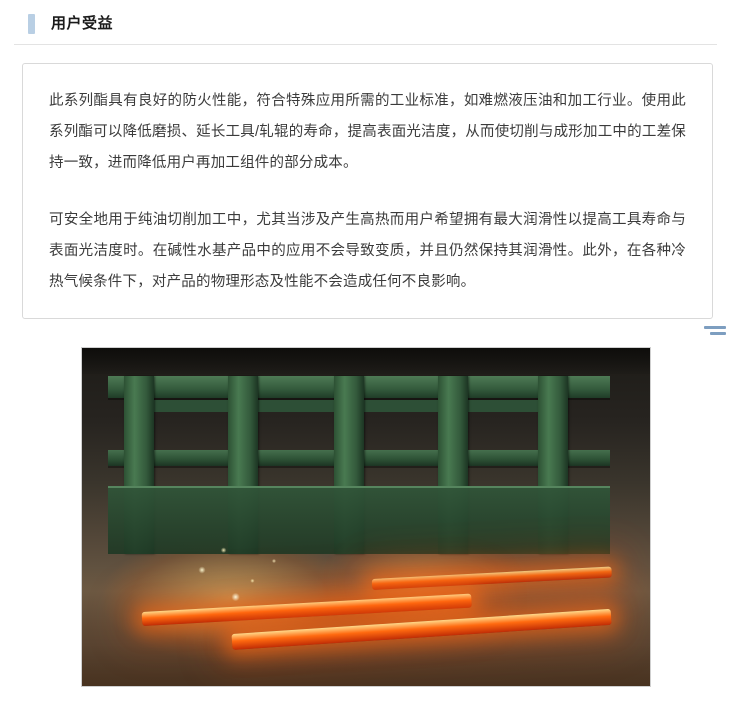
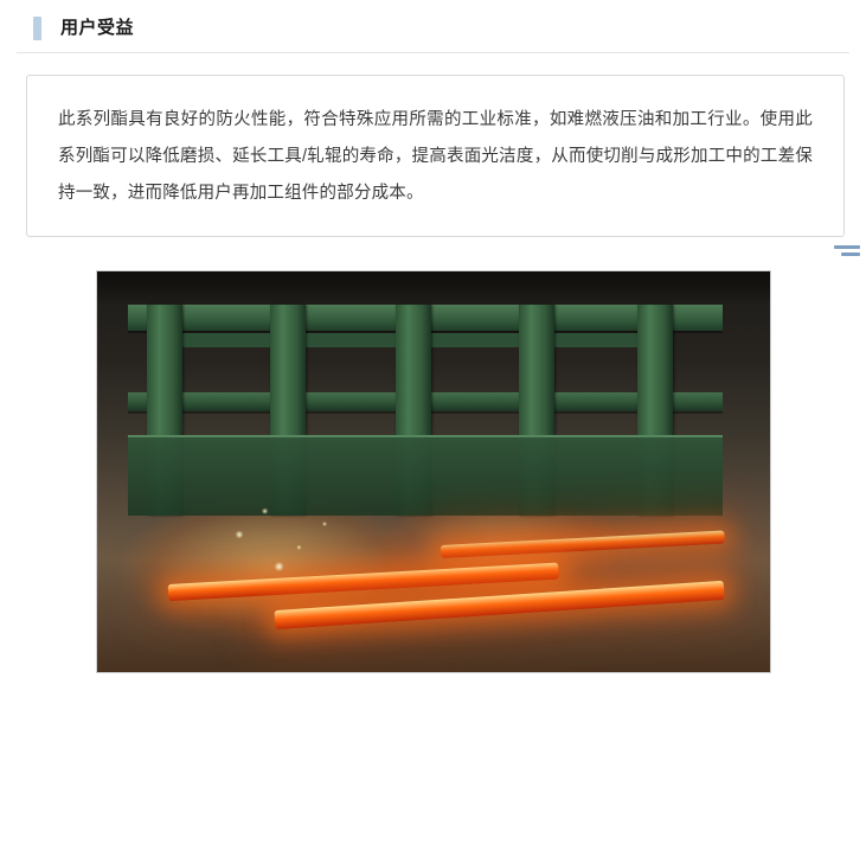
  用户受益
  此系列酯具有良好的防火性能，符合特殊应用所需的工业标准，如难燃液压油和加工行业。使用此系列酯可以降低磨损、延长工具/轧辊的寿命，提高表面光洁度，从而使切削与成形加工中的工差保持一致，进而降低用户再加工组件的部分成本。
- 可安全地用于纯油切削加工中，尤其当涉及产生高热而用户希望拥有最大润滑性以提高工具寿命与表面光洁度时。在碱性水基产品中的应用不会导致变质，并且仍然保持其润滑性。此外，在各种冷热气候条件下，对产品的物理形态及性能不会造成任何不良影响。
